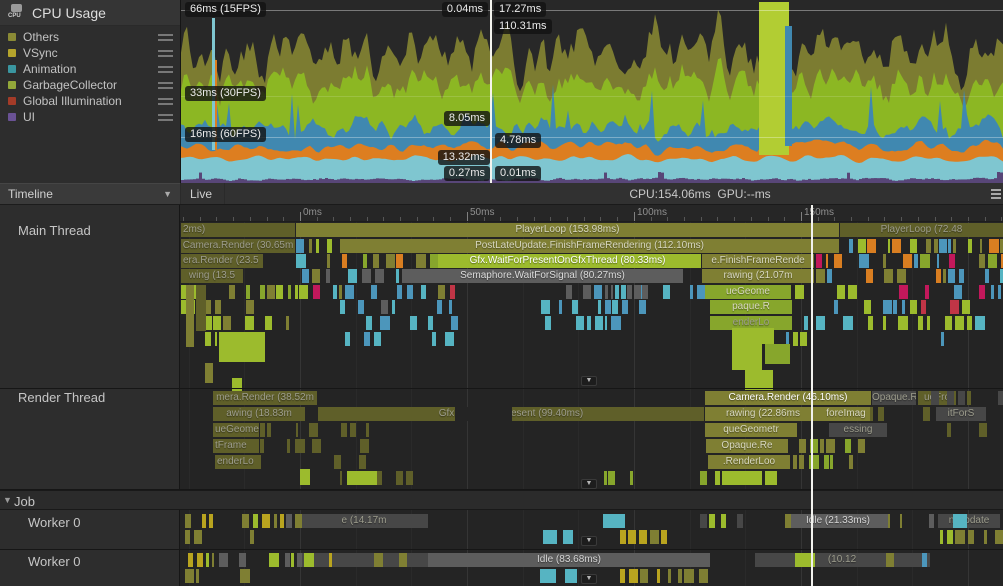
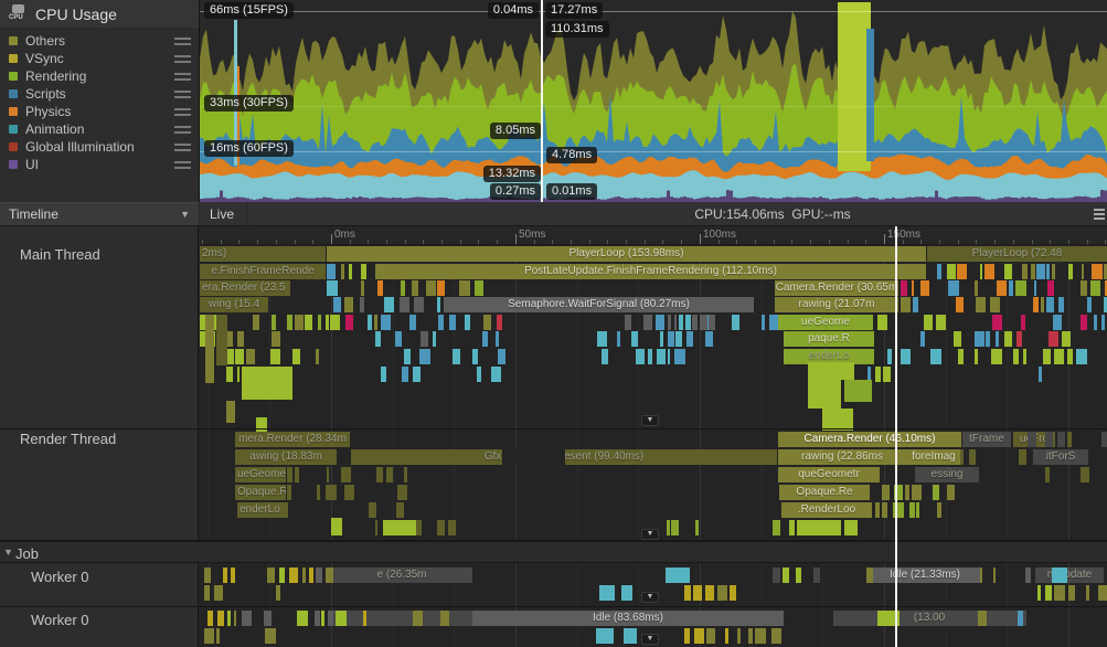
  CPU Usage
  Others
  VSync
+ Rendering
+ Scripts
+ Physics
  Animation
- GarbageCollector
  Global Illumination
  UI
  Timeline
  ▼
  66ms (15FPS)
  33ms (30FPS)
  16ms (60FPS)
  0.04ms
  17.27ms
  110.31ms
  8.05ms
  4.78ms
  13.32ms
  0.27ms
  0.01ms
  Live
  CPU:154.06ms GPU:--ms
  0ms
  50ms
  100ms
  10ms
  2ms)
  PlayerLoop (153.98ms)
  PlayerLoop (72.48
- Camera.Render (30.65m
+ e.FinishFrameRende
  PostLateUpdate.FinishFrameRendering (112.10ms)
  era.Render (23.5
- Gfx.WaitForPresentOnGfxThread (80.33ms)
- e.FinishFrameRende
+ Camera.Render (30.65m
- wing (13.5
+ wing (15.4
  Semaphore.WaitForSignal (80.27ms)
  rawing (21.07m
  ueGeome
  paque.R
  enderLo
- mera.Render (38.52m
+ mera.Render (28.34m
  Camera.Render (46.10ms)
- Opaque.R
+ tFrame
  awing (18.83m
  rawing (22.86ms
  foreImag
  itForS
  ueGeome
  queGeometr
  essing
- tFrame
+ Opaque.R
  Opaque.Re
  enderLo
  .RenderLoo
- e (14.17m
+ e (26.35m
  Ile (21.33ms)
  npdate
  Idle (83.68ms)
- (10.12
+ (13.00
  Main Thread
  Render Thread
  Worker 0
  Worker 0
  ▼
  Job
